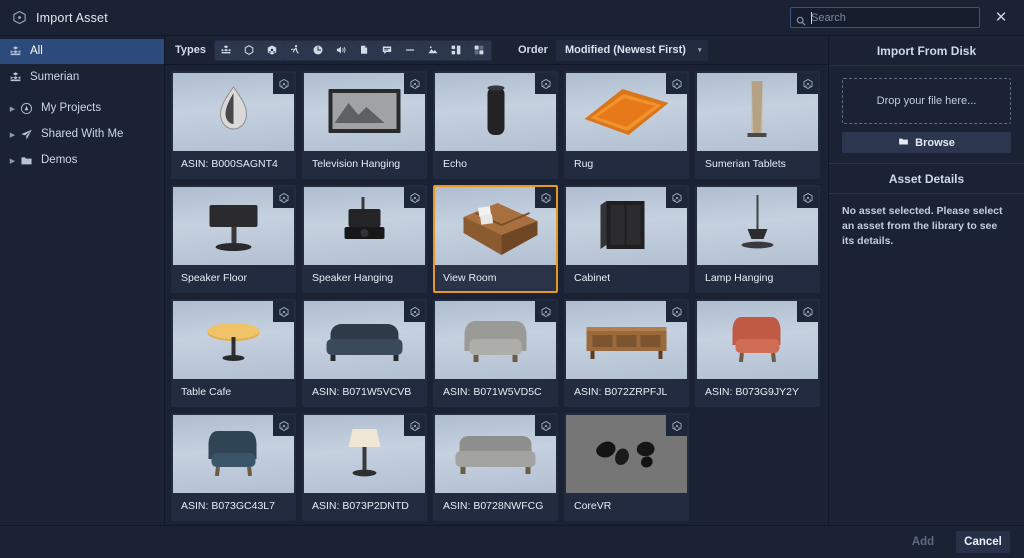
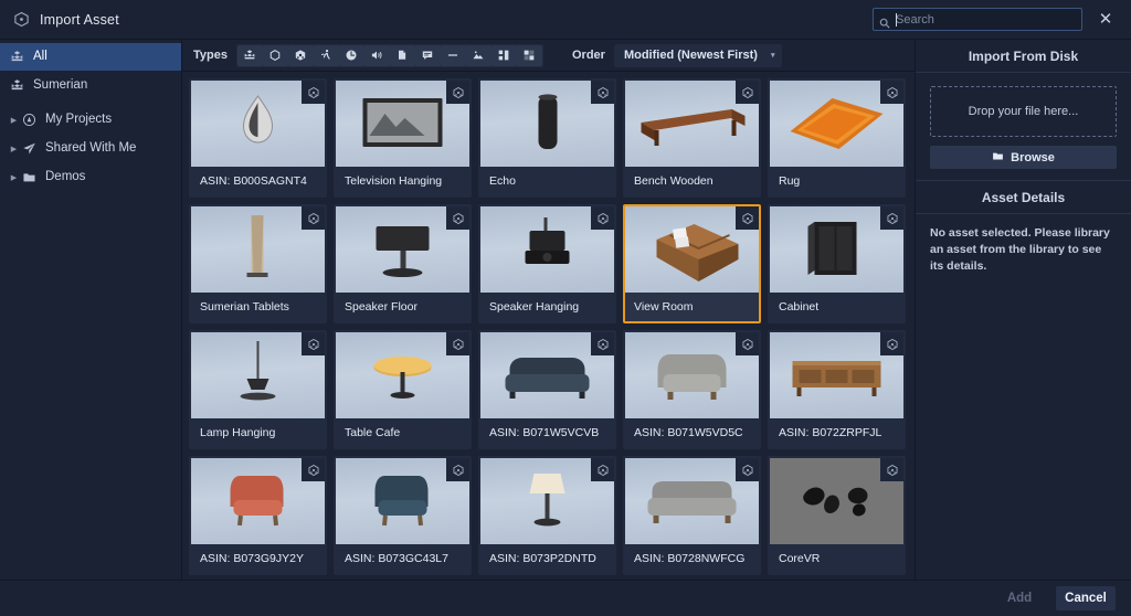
  Import Asset
  Search
  ✕
  All
  Sumerian
  My Projects
  Shared With Me
  Demos
  Types
  Order
  Modified (Newest First)
  ASIN: B000SAGNT4
  Television Hanging
  Echo
+ Bench Wooden
  Rug
  Sumerian Tablets
  Speaker Floor
  Speaker Hanging
  View Room
  Cabinet
  Lamp Hanging
  Table Cafe
  ASIN: B071W5VCVB
  ASIN: B071W5VD5C
  ASIN: B072ZRPFJL
  ASIN: B073G9JY2Y
  ASIN: B073GC43L7
  ASIN: B073P2DNTD
  ASIN: B0728NWFCG
  CoreVR
  Import From Disk
  Drop your file here...
  Browse
  Asset Details
- No asset selected. Please select an asset from the library to see its details.
+ No asset selected. Please library an asset from the library to see its details.
  Add
  Cancel
